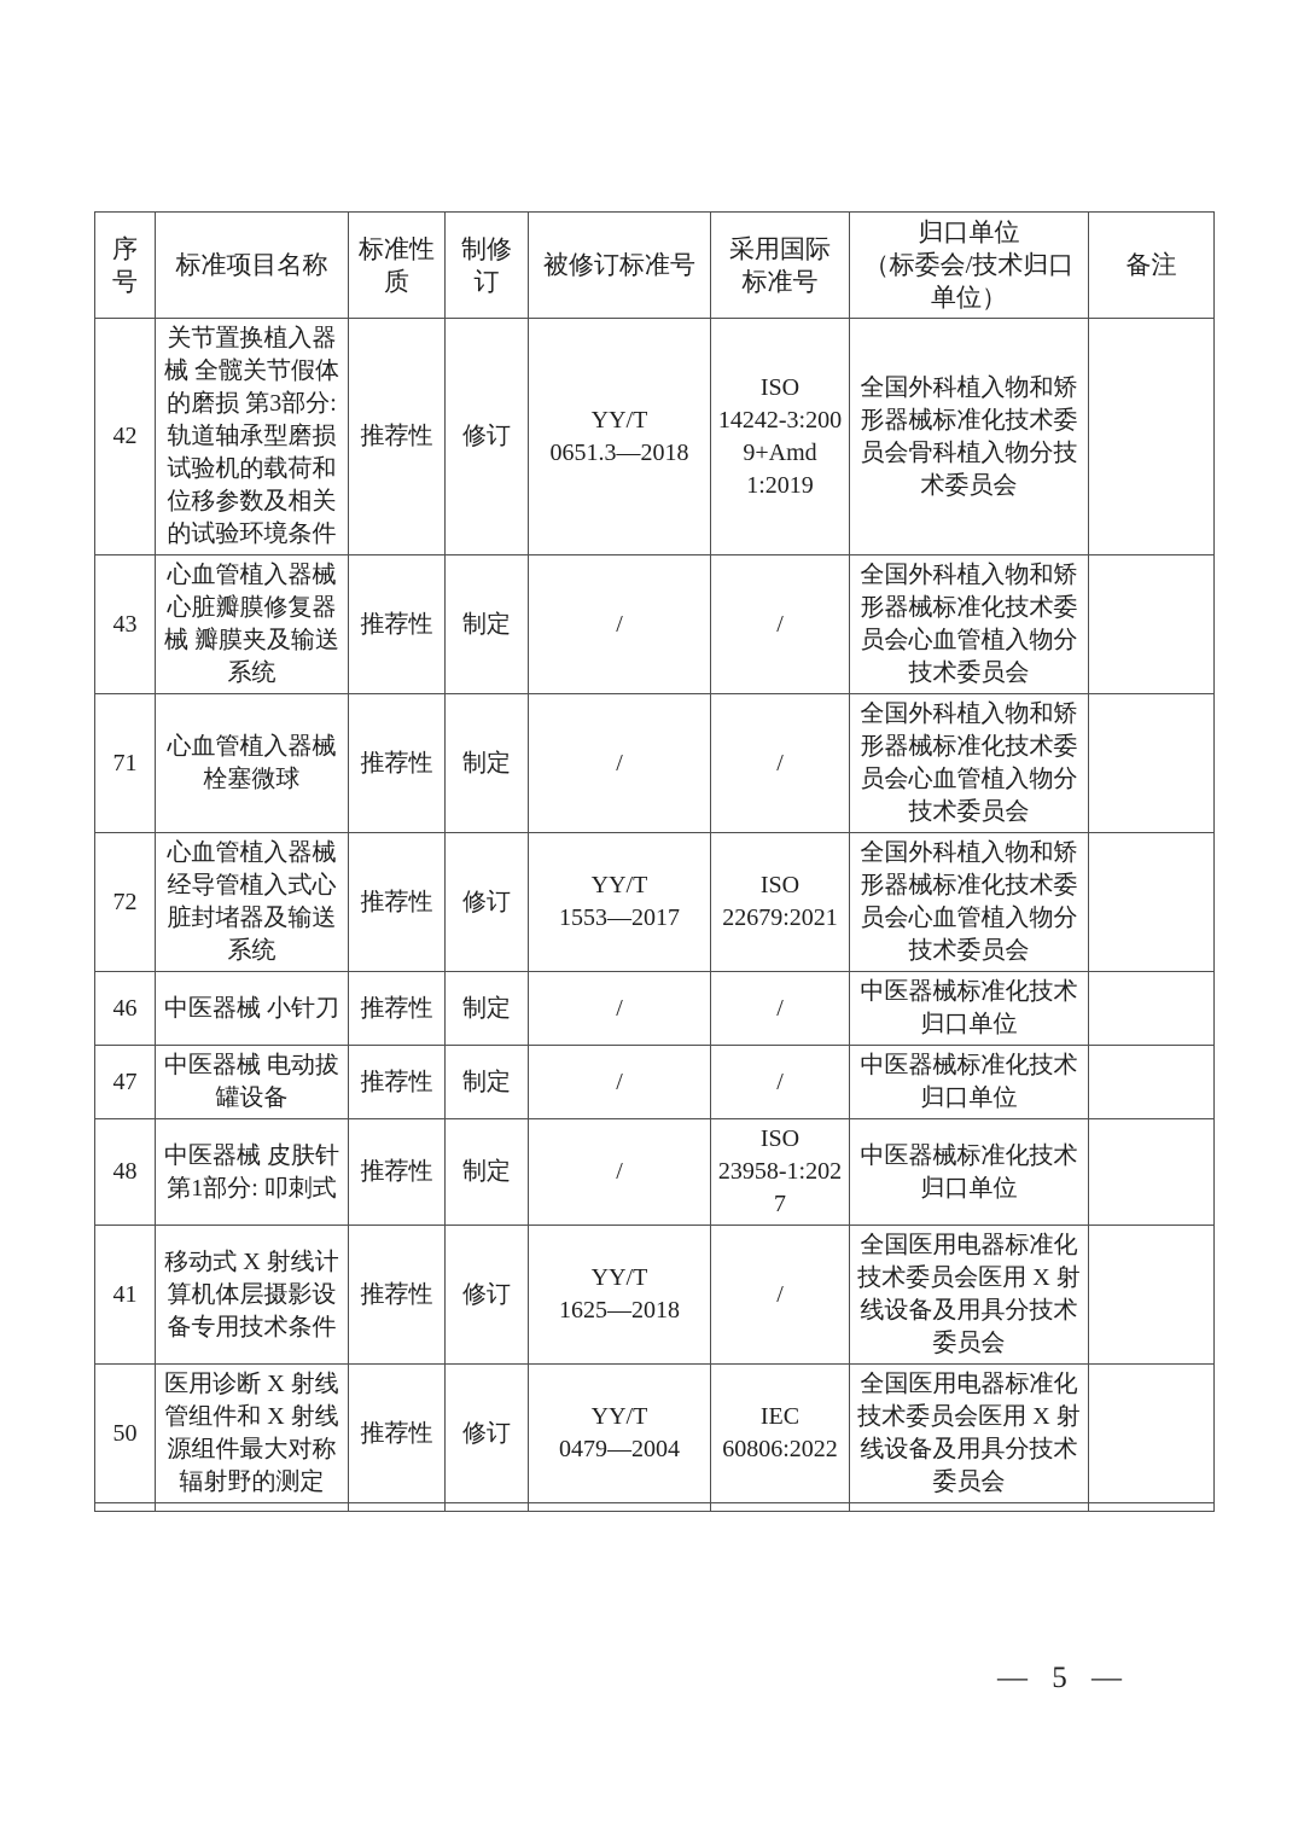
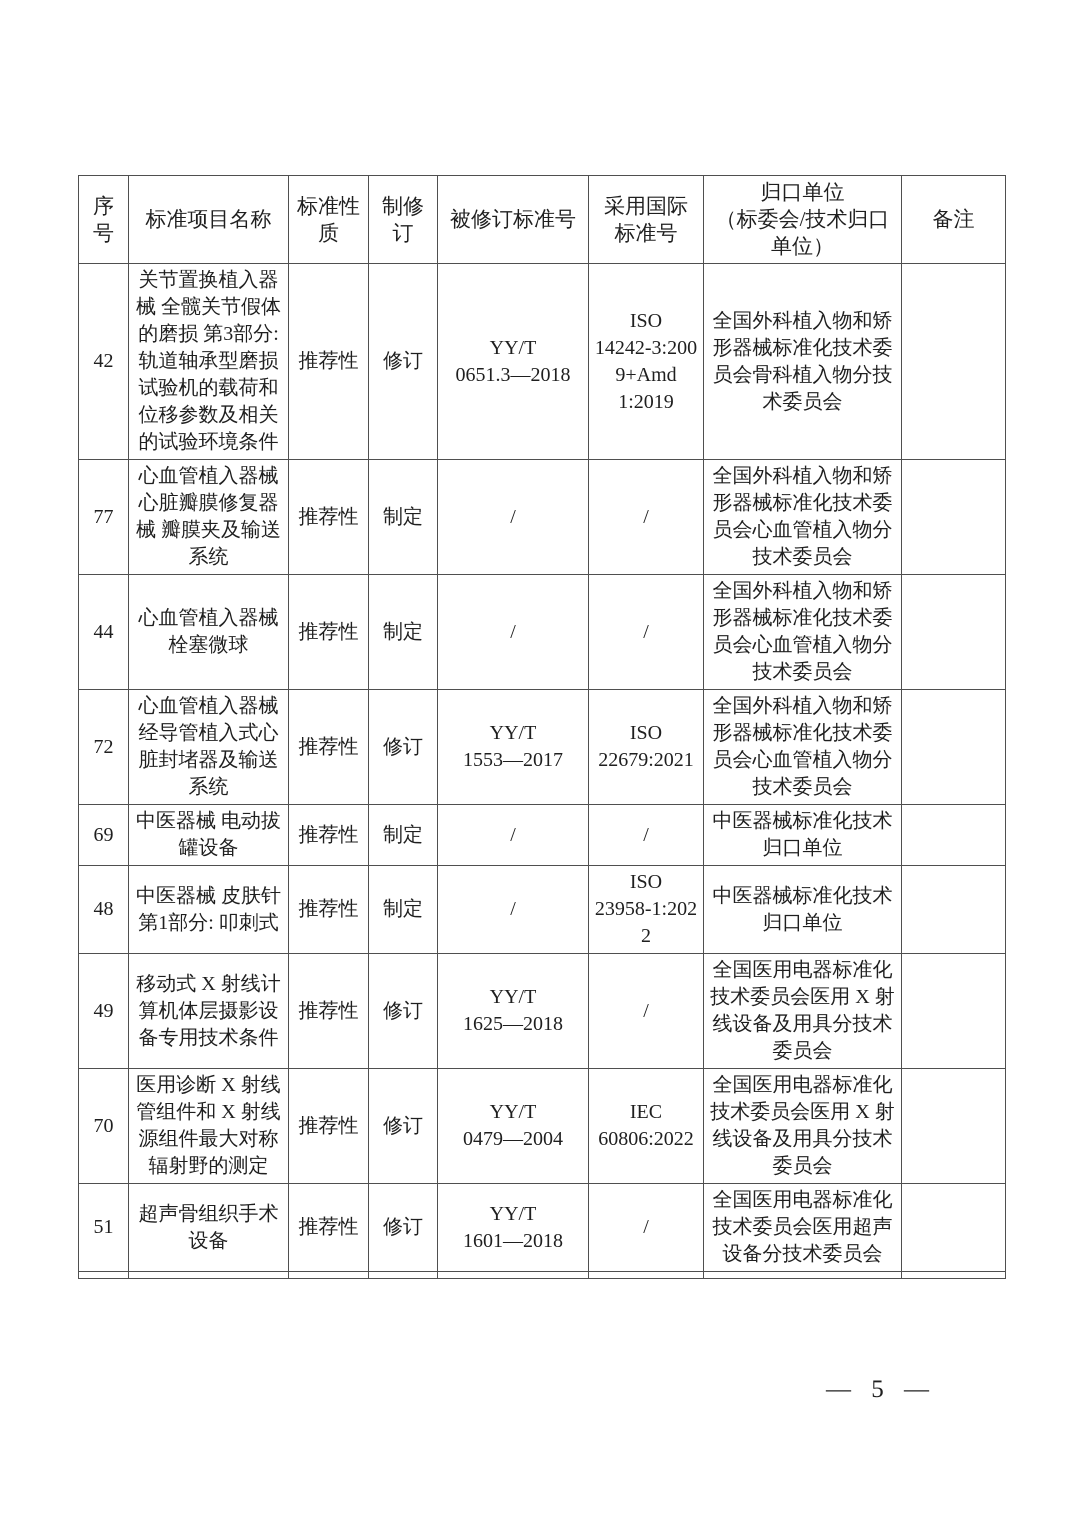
  序 号	标准项目名称	标准性 质	制修 订	被修订标准号	采用国际 标准号	归口单位 （标委会/技术归口 单位）	备注
  42	关节置换植入器 械 全髋关节假体 的磨损 第3部分: 轨道轴承型磨损 试验机的载荷和 位移参数及相关 的试验环境条件	推荐性	修订	YY/T 0651.3—2018	ISO 14242-3:200 9+Amd 1:2019	全国外科植入物和矫 形器械标准化技术委 员会骨科植入物分技 术委员会
- 43	心血管植入器械 心脏瓣膜修复器 械 瓣膜夹及输送 系统	推荐性	制定	/	/	全国外科植入物和矫 形器械标准化技术委 员会心血管植入物分 技术委员会
+ 77	心血管植入器械 心脏瓣膜修复器 械 瓣膜夹及输送 系统	推荐性	制定	/	/	全国外科植入物和矫 形器械标准化技术委 员会心血管植入物分 技术委员会
- 71	心血管植入器械 栓塞微球	推荐性	制定	/	/	全国外科植入物和矫 形器械标准化技术委 员会心血管植入物分 技术委员会
+ 44	心血管植入器械 栓塞微球	推荐性	制定	/	/	全国外科植入物和矫 形器械标准化技术委 员会心血管植入物分 技术委员会
  72	心血管植入器械 经导管植入式心 脏封堵器及输送 系统	推荐性	修订	YY/T 1553—2017	ISO 22679:2021	全国外科植入物和矫 形器械标准化技术委 员会心血管植入物分 技术委员会
- 46	中医器械 小针刀	推荐性	制定	/	/	中医器械标准化技术 归口单位
- 47	中医器械 电动拔 罐设备	推荐性	制定	/	/	中医器械标准化技术 归口单位
+ 69	中医器械 电动拔 罐设备	推荐性	制定	/	/	中医器械标准化技术 归口单位
- 48	中医器械 皮肤针 第1部分: 叩刺式	推荐性	制定	/	ISO 23958-1:202 7	中医器械标准化技术 归口单位
+ 48	中医器械 皮肤针 第1部分: 叩刺式	推荐性	制定	/	ISO 23958-1:202 2	中医器械标准化技术 归口单位
- 41	移动式 X 射线计 算机体层摄影设 备专用技术条件	推荐性	修订	YY/T 1625—2018	/	全国医用电器标准化 技术委员会医用 X 射 线设备及用具分技术 委员会
+ 49	移动式 X 射线计 算机体层摄影设 备专用技术条件	推荐性	修订	YY/T 1625—2018	/	全国医用电器标准化 技术委员会医用 X 射 线设备及用具分技术 委员会
- 50	医用诊断 X 射线 管组件和 X 射线 源组件最大对称 辐射野的测定	推荐性	修订	YY/T 0479—2004	IEC 60806:2022	全国医用电器标准化 技术委员会医用 X 射 线设备及用具分技术 委员会
+ 70	医用诊断 X 射线 管组件和 X 射线 源组件最大对称 辐射野的测定	推荐性	修订	YY/T 0479—2004	IEC 60806:2022	全国医用电器标准化 技术委员会医用 X 射 线设备及用具分技术 委员会
+ 51	超声骨组织手术 设备	推荐性	修订	YY/T 1601—2018	/	全国医用电器标准化 技术委员会医用超声 设备分技术委员会
  — 5 —
